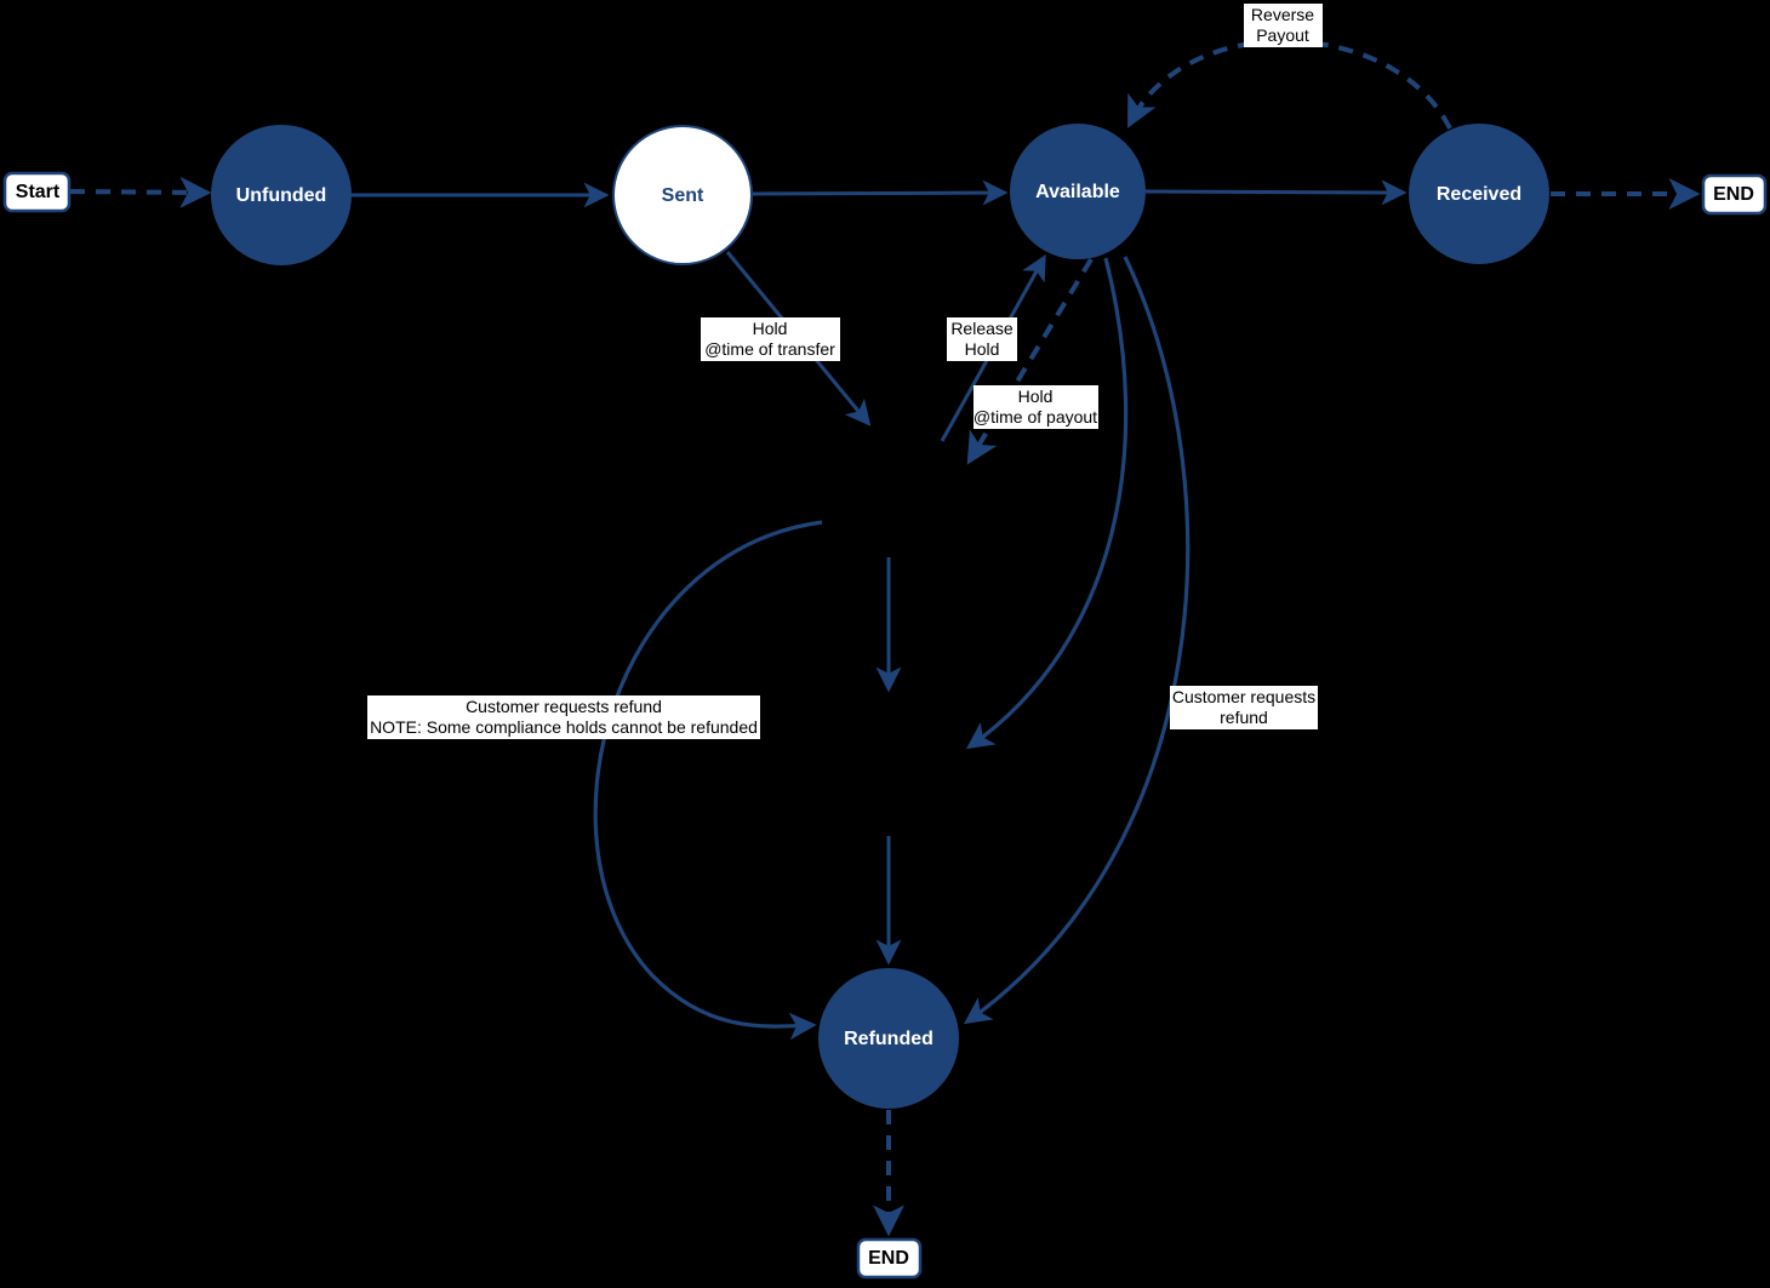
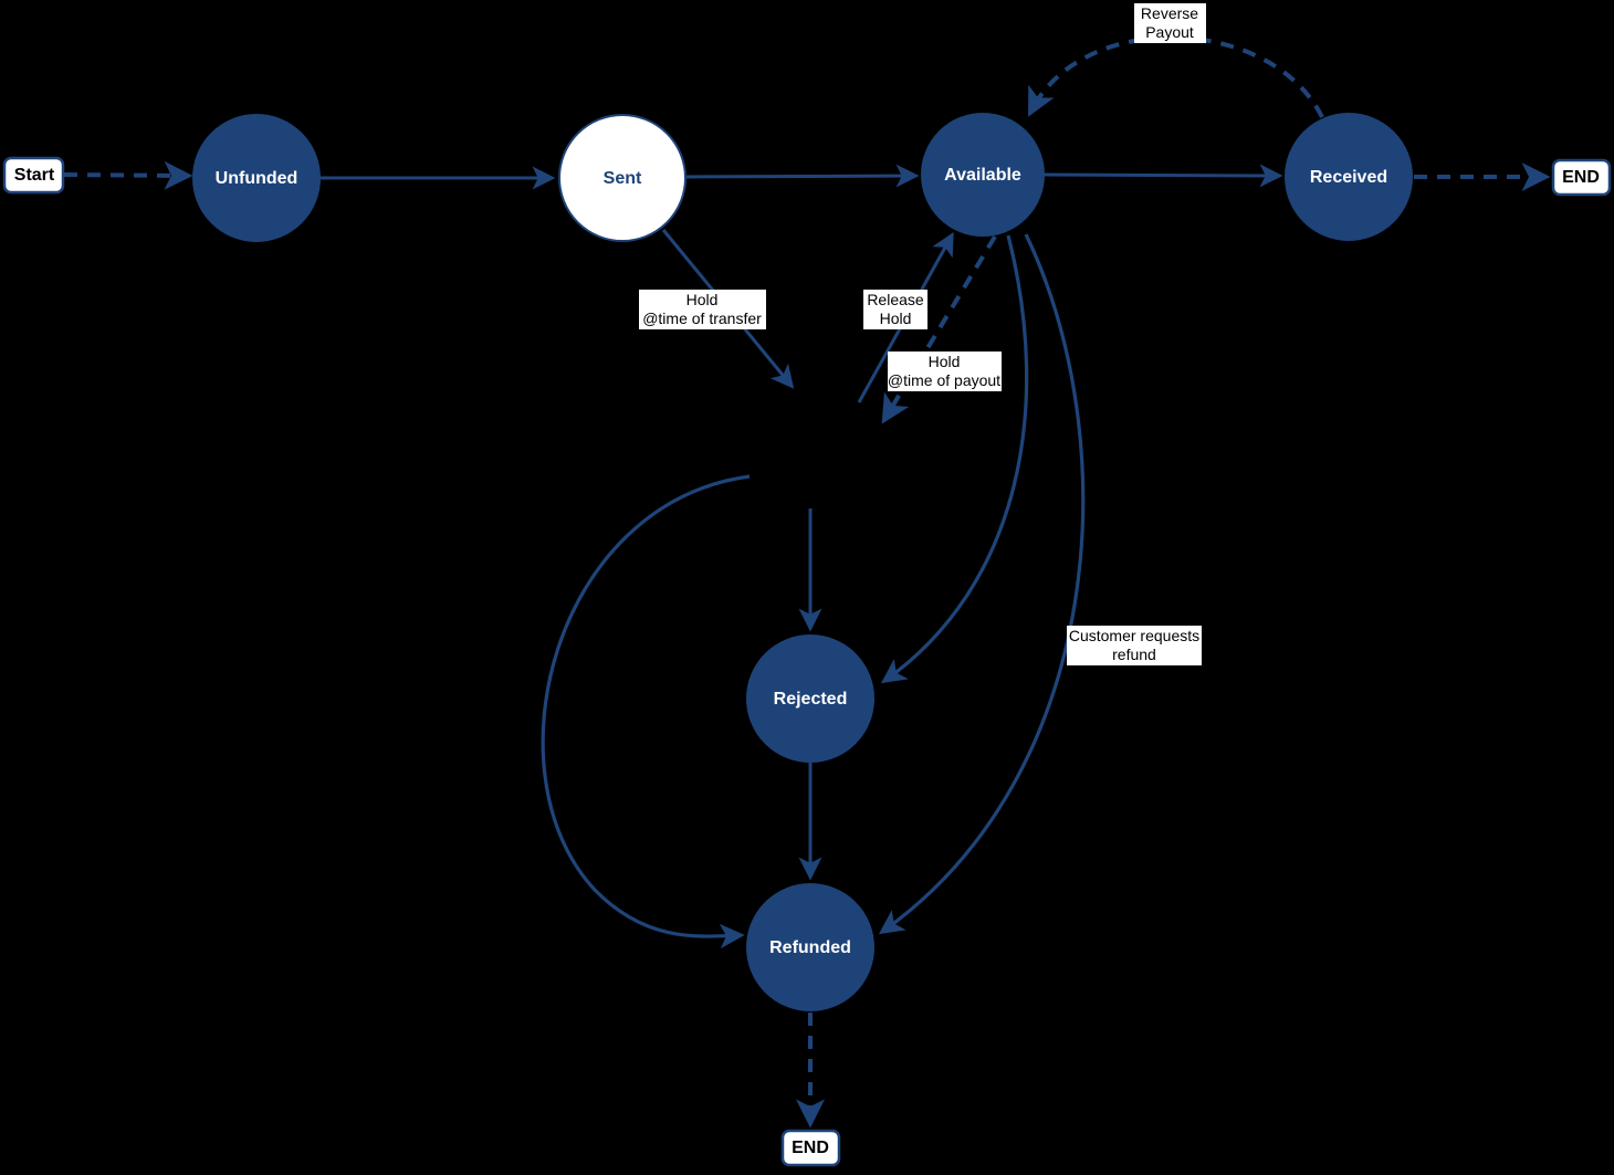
  Unfunded
  Sent
  Available
  Received
+ Rejected
  Refunded
  Start
  END
  END
  Reverse
  Payout
  Hold
  @time of transfer
  Release
  Hold
  Hold
  @time of payout
  Customer requests
  refund
- Customer requests refund
- NOTE: Some compliance holds cannot be refunded
